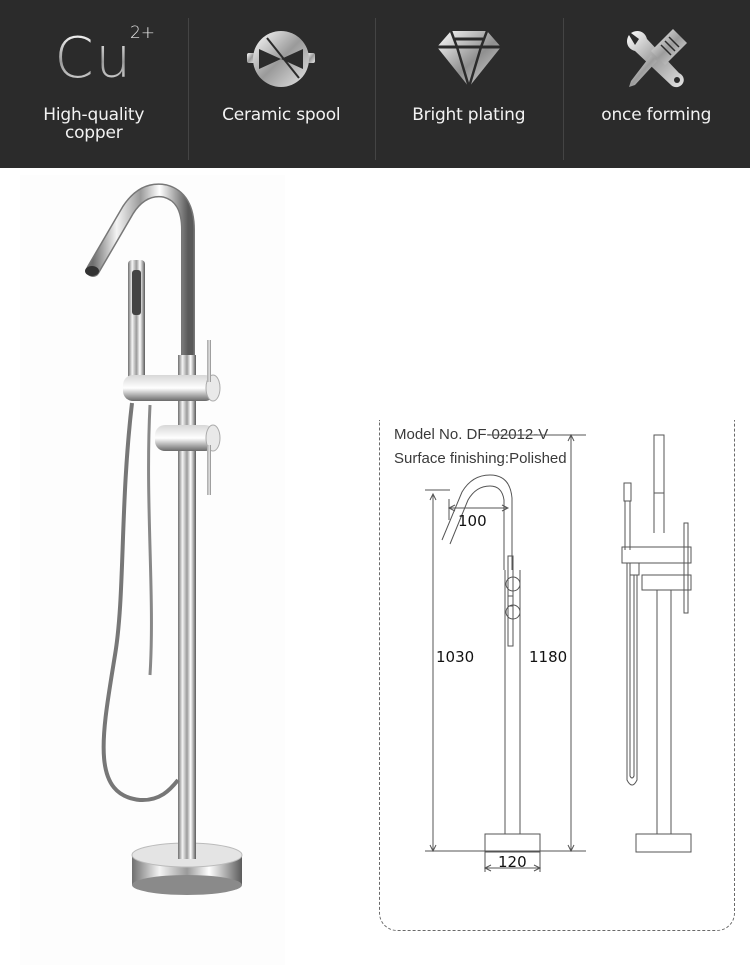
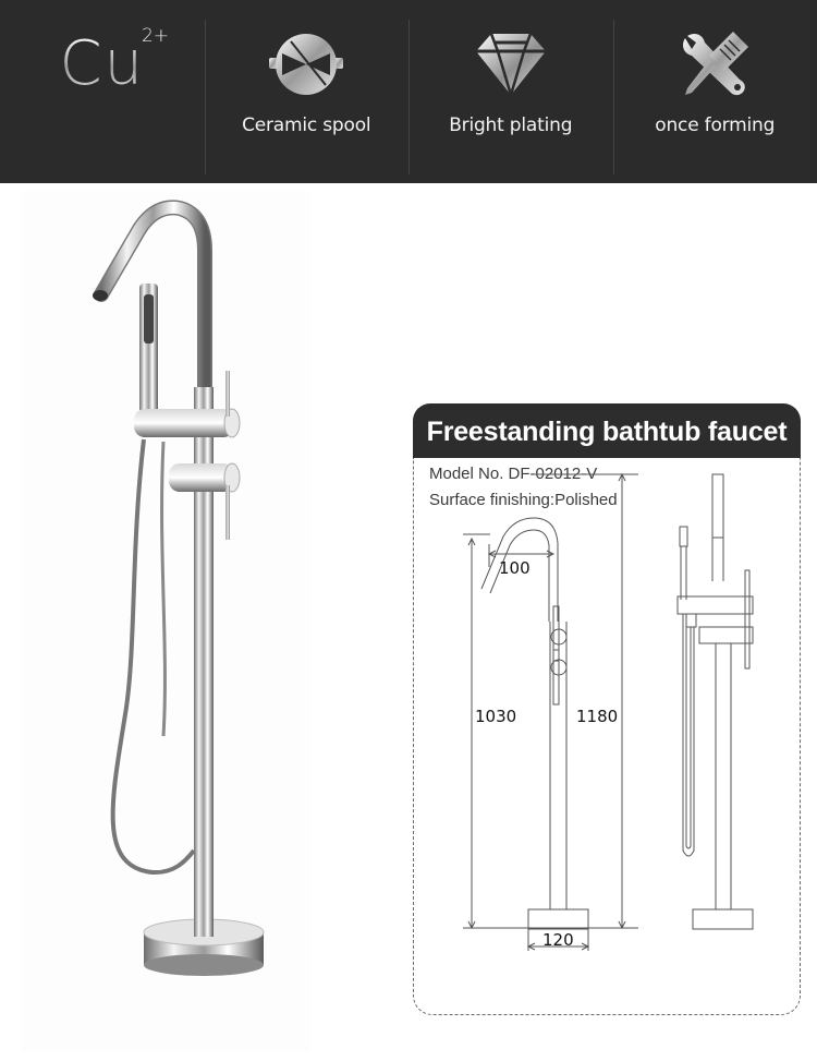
  Cu
  2+
- High-quality
- copper
  Ceramic spool
  Bright plating
  once forming
+ Freestanding bathtub faucet
  Surface finishing:Polished
  100
  1030
  1180
  120
